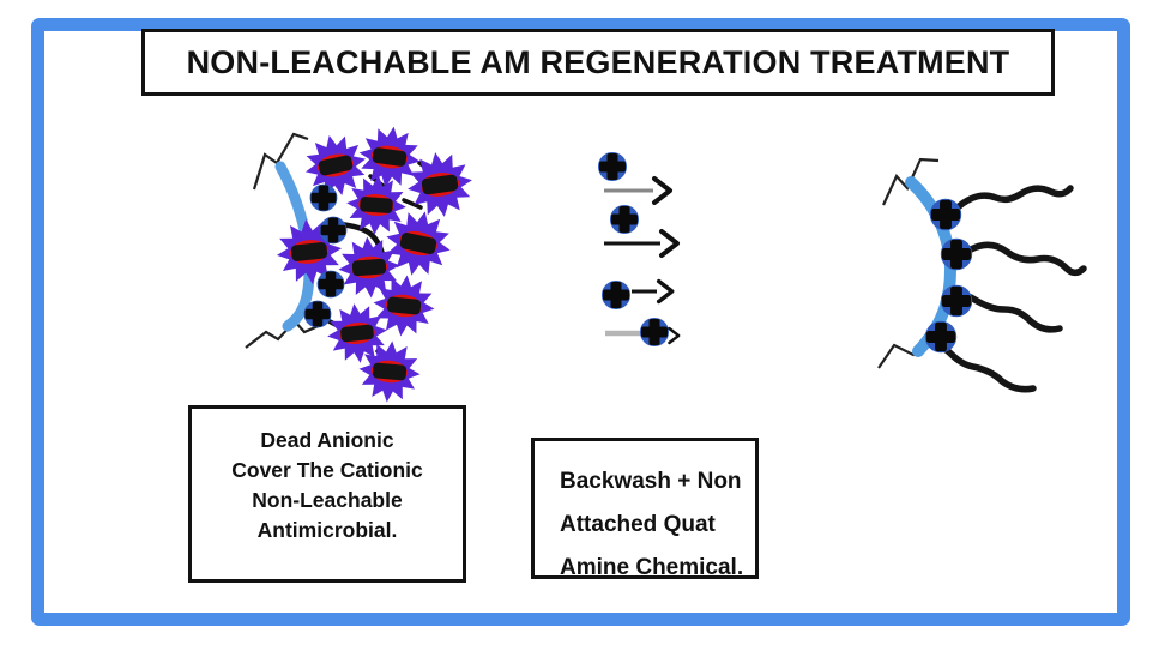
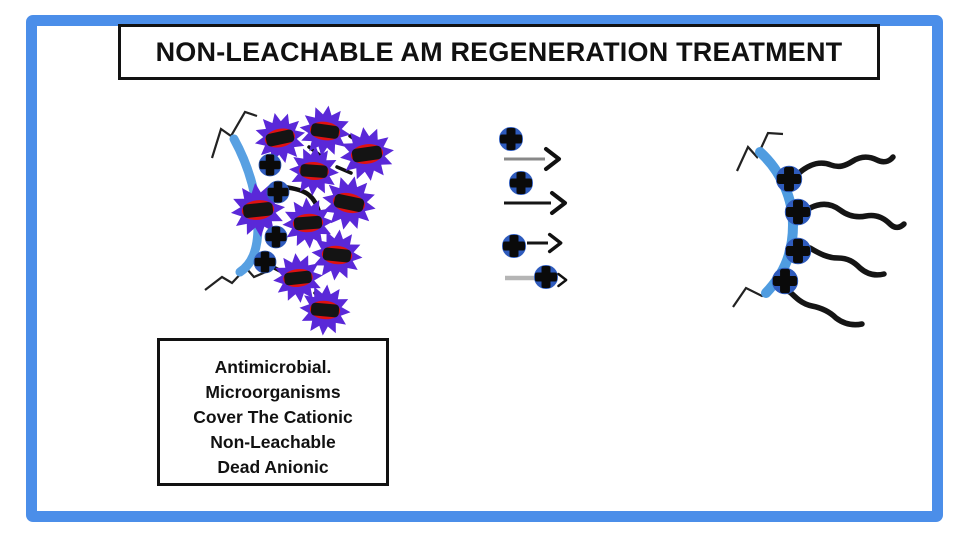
  NON-LEACHABLE AM REGENERATION TREATMENT
- Dead Anionic
+ Antimicrobial.
+ Microorganisms
  Cover The Cationic
  Non-Leachable
- Antimicrobial.
+ Dead Anionic
- Backwash + Non
- Attached Quat
- Amine Chemical.
